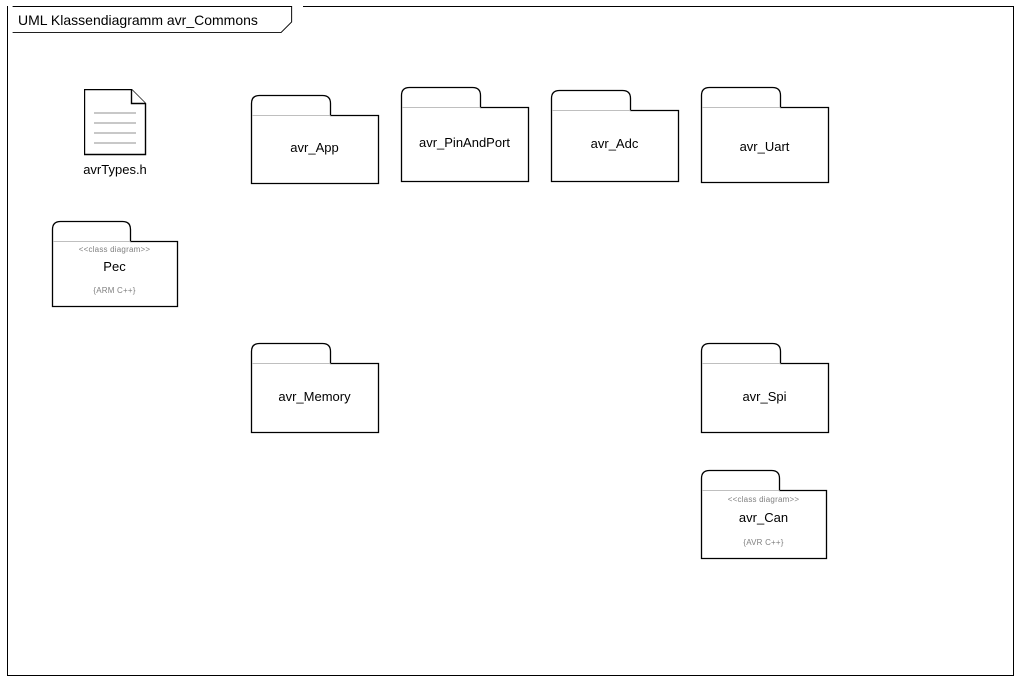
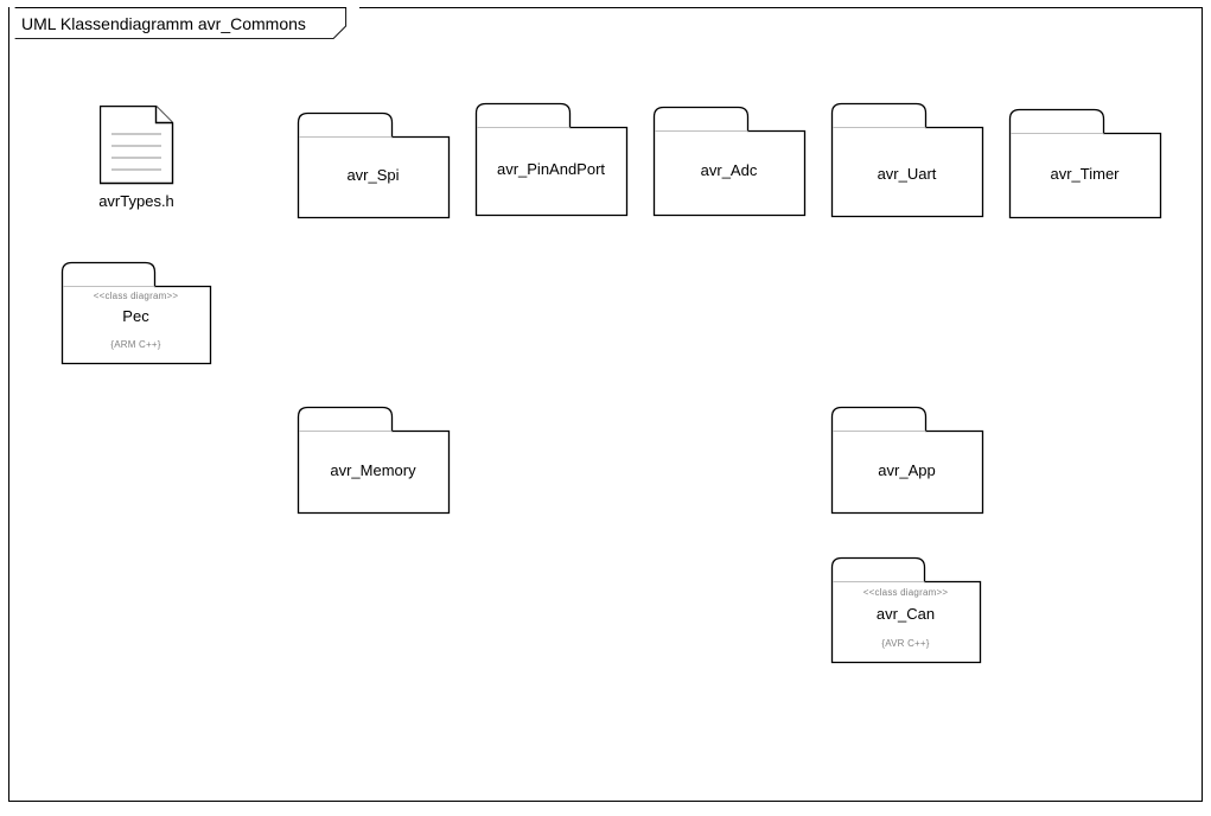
  UML Klassendiagramm avr_Commons
  avrTypes.h
- avr_App
+ avr_Spi
  avr_PinAndPort
  avr_Adc
  avr_Uart
+ avr_Timer
  <<class diagram>>
  Pec
  {ARM C++}
  avr_Memory
- avr_Spi
+ avr_App
  <<class diagram>>
  avr_Can
  {AVR C++}
